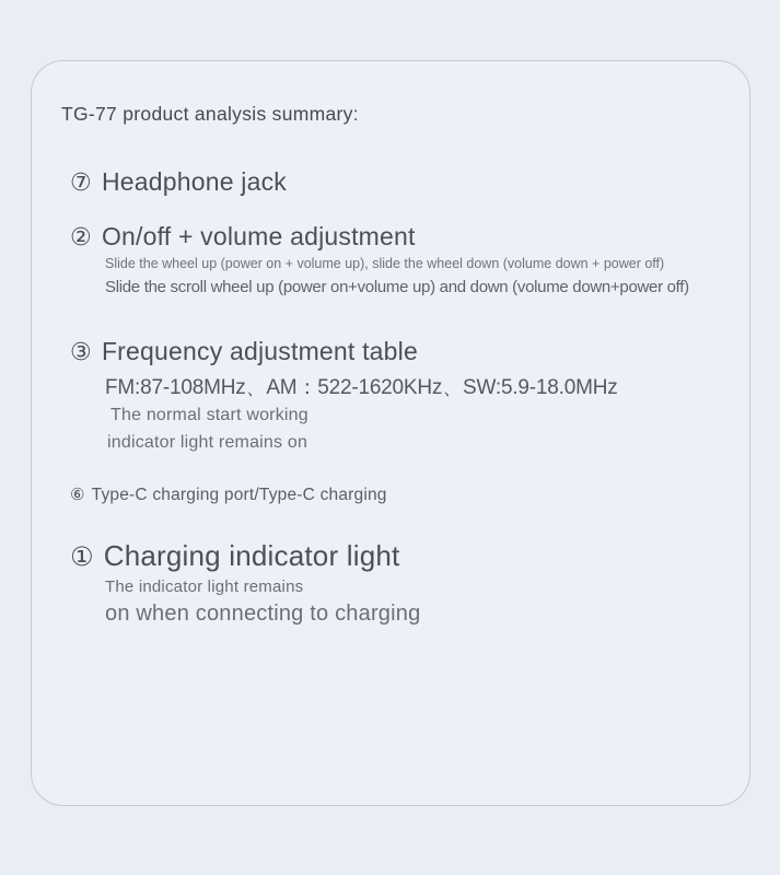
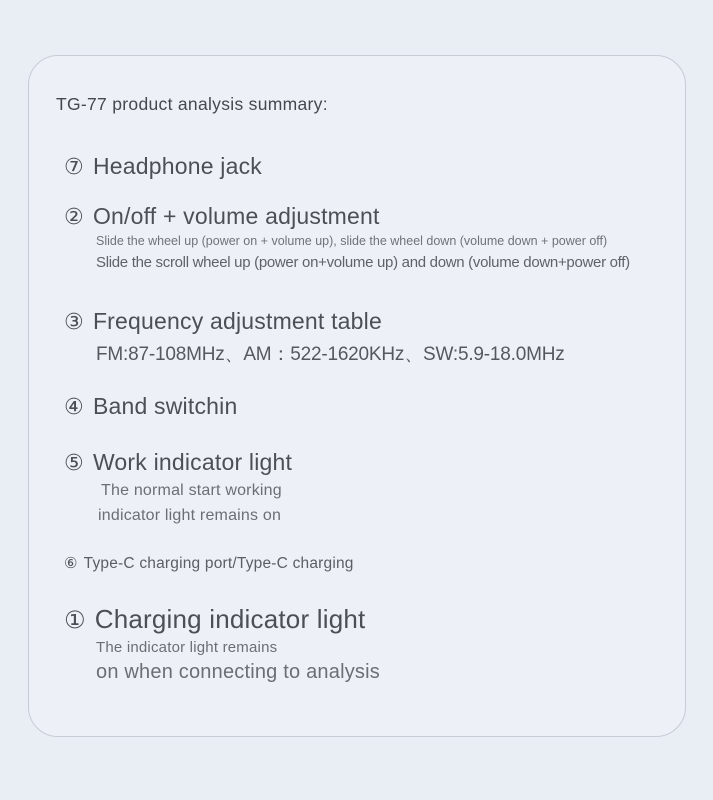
  TG-77 product analysis summary:
  ⑦
  Headphone jack
  ②
  On/off + volume adjustment
  Slide the wheel up (power on + volume up), slide the wheel down (volume down + power off)
  Slide the scroll wheel up (power on+volume up) and down (volume down+power off)
  ③
  Frequency adjustment table
  FM:87-108MHz、AM：522-1620KHz、SW:5.9-18.0MHz
+ ④
+ Band switchin
+ ⑤
+ Work indicator light
  The normal start working
  indicator light remains on
  ⑥
  Type-C charging port/Type-C charging
  ①
  Charging indicator light
  The indicator light remains
- on when connecting to charging
+ on when connecting to analysis
